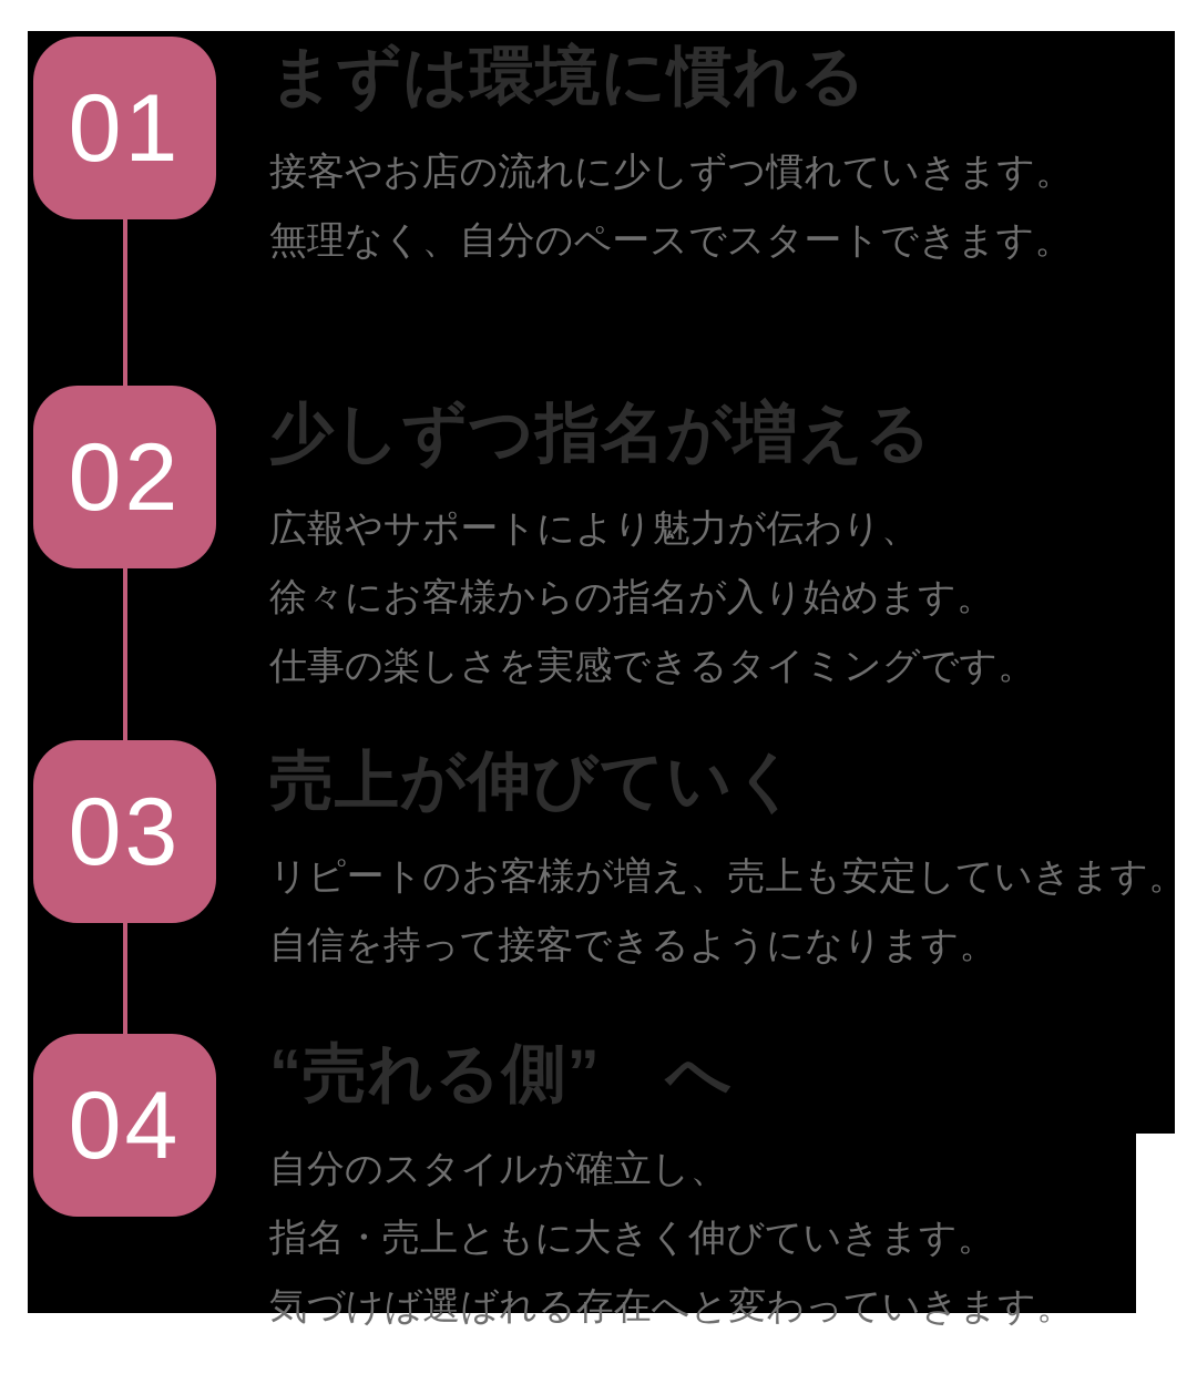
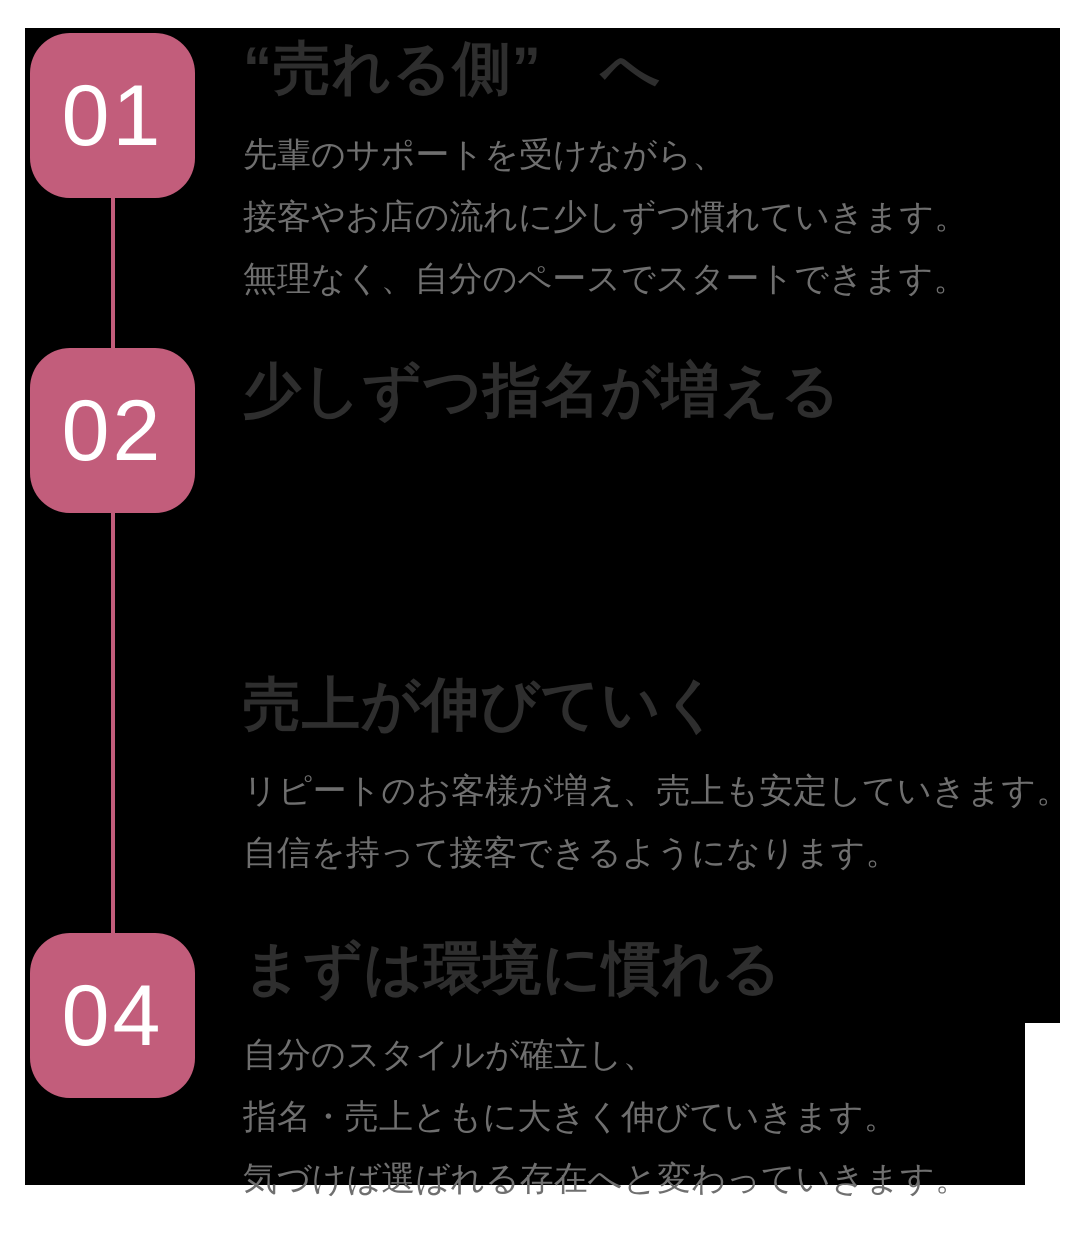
  01
- まずは環境に慣れる
+ “売れる側” へ
+ 先輩のサポートを受けながら、
  接客やお店の流れに少しずつ慣れていきます。
  無理なく、自分のペースでスタートできます。
  02
  少しずつ指名が増える
- 広報やサポートにより魅力が伝わり、
- 徐々にお客様からの指名が入り始めます。
- 仕事の楽しさを実感できるタイミングです。
- 03
  売上が伸びていく
  リピートのお客様が増え、売上も安定していきます。
  自信を持って接客できるようになります。
  04
- “売れる側” へ
+ まずは環境に慣れる
  自分のスタイルが確立し、
  指名・売上ともに大きく伸びていきます。
  気づけば選ばれる存在へと変わっていきます。
